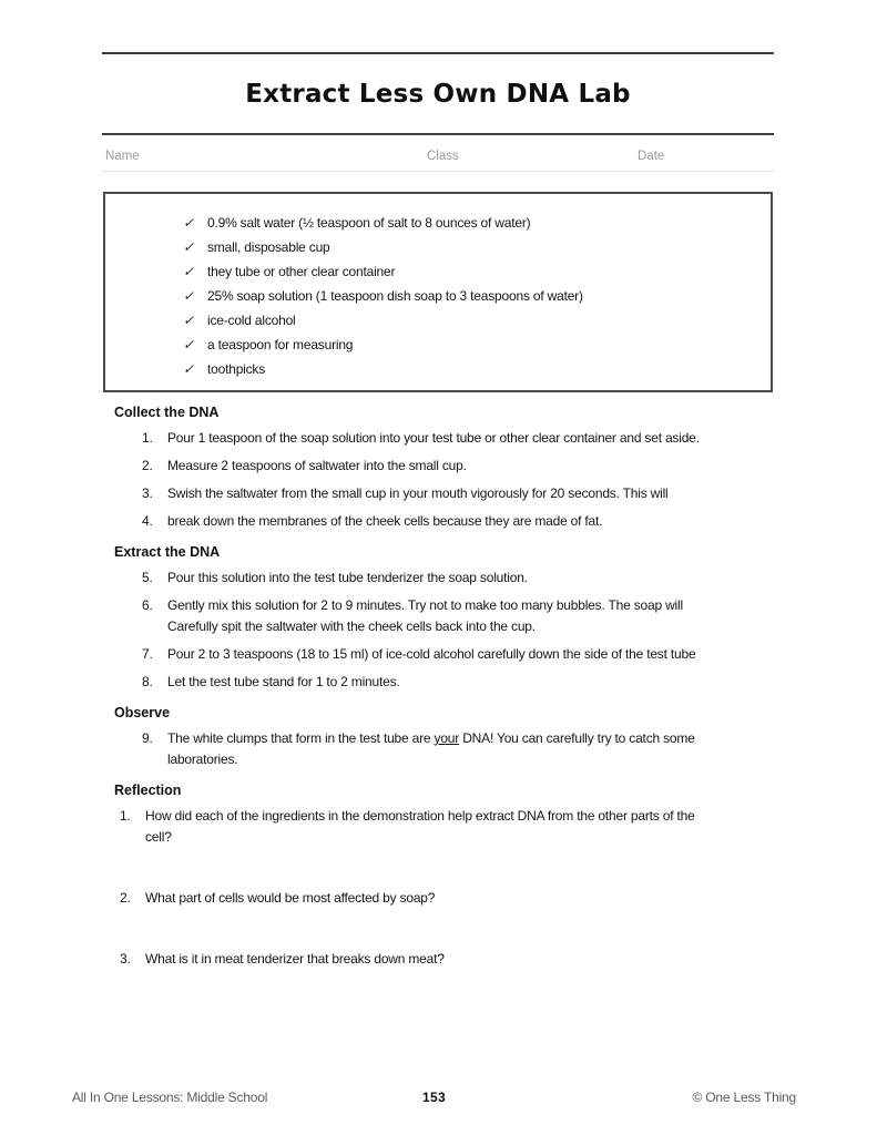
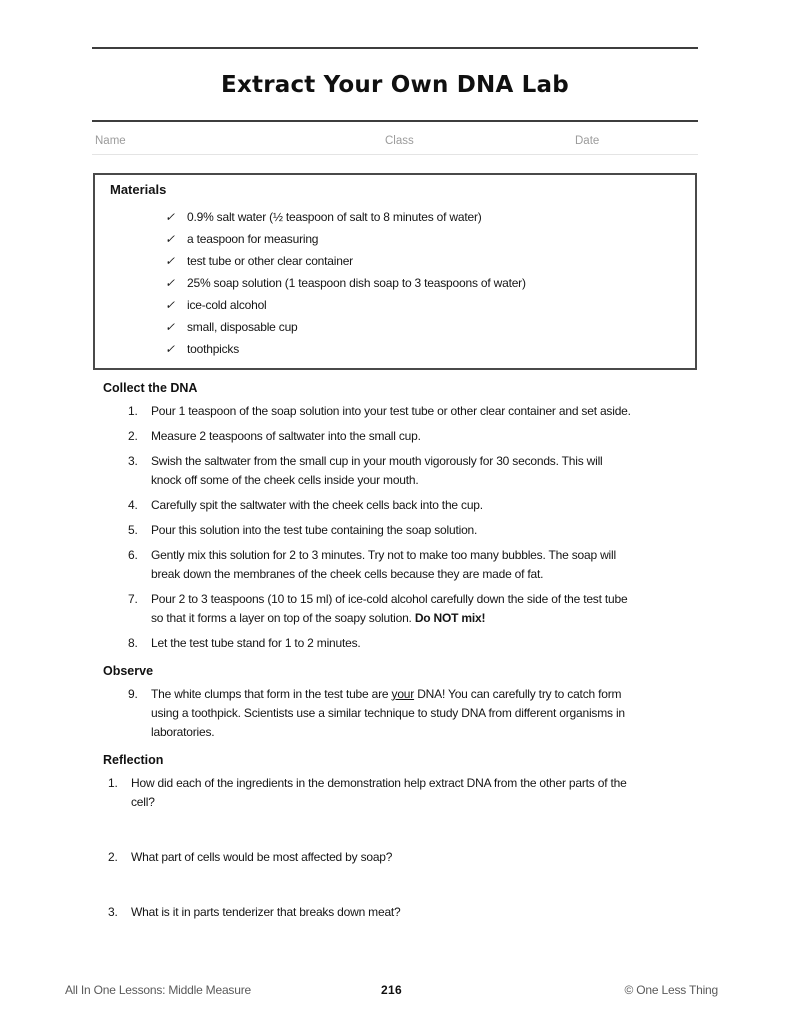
- Extract Less Own DNA Lab
+ Extract Your Own DNA Lab
  Name
  Class
  Date
+ Materials
  ✓
- 0.9% salt water (½ teaspoon of salt to 8 ounces of water)
+ 0.9% salt water (½ teaspoon of salt to 8 minutes of water)
  ✓
- small, disposable cup
+ a teaspoon for measuring
  ✓
- they tube or other clear container
+ test tube or other clear container
  ✓
  25% soap solution (1 teaspoon dish soap to 3 teaspoons of water)
  ✓
  ice-cold alcohol
  ✓
- a teaspoon for measuring
+ small, disposable cup
  ✓
  toothpicks
  Collect the DNA
  1.
  Pour 1 teaspoon of the soap solution into your test tube or other clear container and set aside.
  2.
  Measure 2 teaspoons of saltwater into the small cup.
  3.
- Swish the saltwater from the small cup in your mouth vigorously for 20 seconds. This will
+ Swish the saltwater from the small cup in your mouth vigorously for 30 seconds. This will
+ knock off some of the cheek cells inside your mouth.
  4.
- break down the membranes of the cheek cells because they are made of fat.
+ Carefully spit the saltwater with the cheek cells back into the cup.
- Extract the DNA
  5.
- Pour this solution into the test tube tenderizer the soap solution.
+ Pour this solution into the test tube containing the soap solution.
  6.
- Gently mix this solution for 2 to 9 minutes. Try not to make too many bubbles. The soap will
+ Gently mix this solution for 2 to 3 minutes. Try not to make too many bubbles. The soap will
- Carefully spit the saltwater with the cheek cells back into the cup.
+ break down the membranes of the cheek cells because they are made of fat.
  7.
- Pour 2 to 3 teaspoons (18 to 15 ml) of ice-cold alcohol carefully down the side of the test tube
+ Pour 2 to 3 teaspoons (10 to 15 ml) of ice-cold alcohol carefully down the side of the test tube
+ so that it forms a layer on top of the soapy solution. Do NOT mix!
  8.
  Let the test tube stand for 1 to 2 minutes.
  Observe
  9.
- The white clumps that form in the test tube are your DNA! You can carefully try to catch some
+ The white clumps that form in the test tube are your DNA! You can carefully try to catch form
+ using a toothpick. Scientists use a similar technique to study DNA from different organisms in
  laboratories.
  Reflection
  1.
  How did each of the ingredients in the demonstration help extract DNA from the other parts of the
  cell?
  2.
  What part of cells would be most affected by soap?
  3.
- What is it in meat tenderizer that breaks down meat?
+ What is it in parts tenderizer that breaks down meat?
- All In One Lessons: Middle School
+ All In One Lessons: Middle Measure
- 153
+ 216
  © One Less Thing
